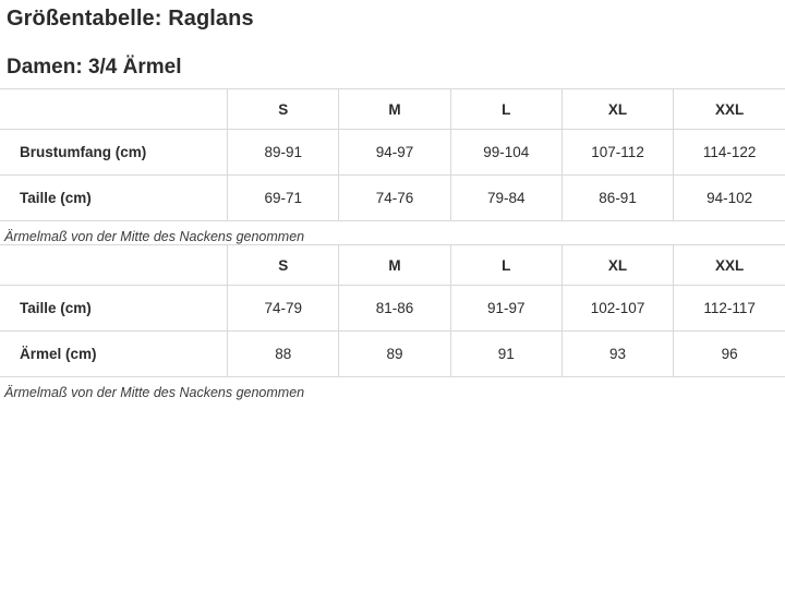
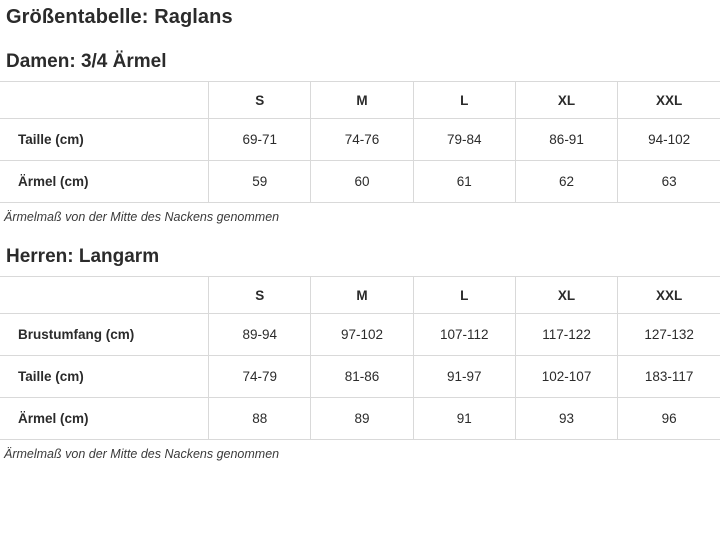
  Größentabelle: Raglans
  Damen: 3/4 Ärmel
  	S	M	L	XL	XXL
- Brustumfang (cm)	89-91	94-97	99-104	107-112	114-122
  Taille (cm)	69-71	74-76	79-84	86-91	94-102
+ Ärmel (cm)	59	60	61	62	63
  Ärmelmaß von der Mitte des Nackens genommen
+ Herren: Langarm
  	S	M	L	XL	XXL
+ Brustumfang (cm)	89-94	97-102	107-112	117-122	127-132
- Taille (cm)	74-79	81-86	91-97	102-107	112-117
+ Taille (cm)	74-79	81-86	91-97	102-107	183-117
  Ärmel (cm)	88	89	91	93	96
  Ärmelmaß von der Mitte des Nackens genommen
